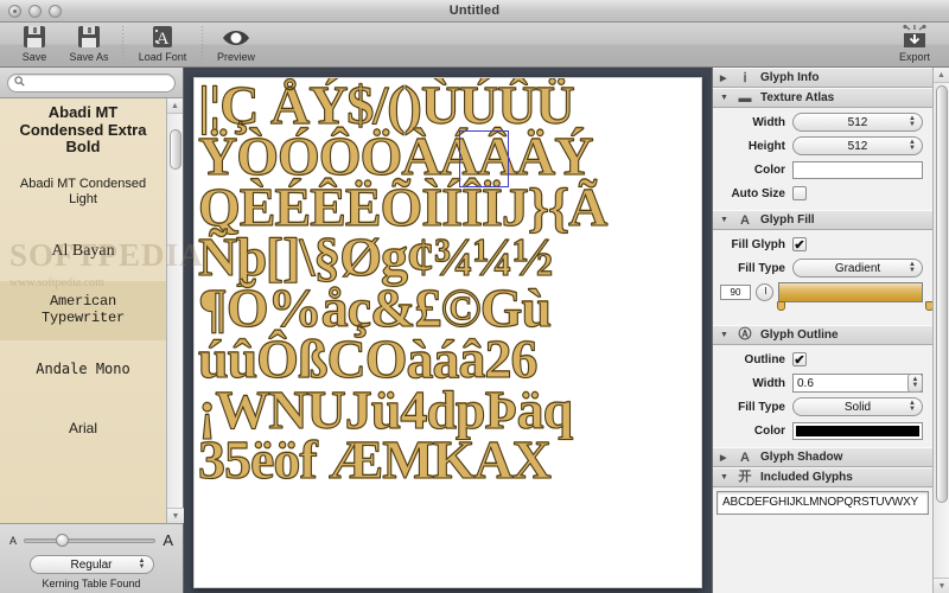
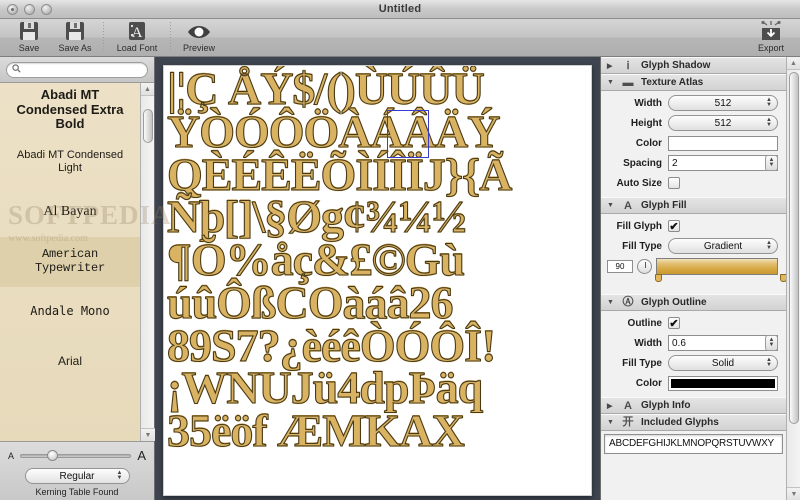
  Untitled
  Save
  Save As
  A
  Load Font
  Preview
  Export
  Abadi MT Condensed Extra Bold
  Abadi MT Condensed Light
  Al Bayan
  American Typewriter
  Andale Mono
  Arial
  A
  A
  Regular
  Kerning Table Found
  |¦Ç ÅÝ$/()ÙÚÛÜ
  ŸÒÓÔÖÀÁÂÄÝ
  QÈÉÊËÕÌÍÎÏJ}{Ã
  Ñþ[]\§Øgȼ¾¼½
  ¶Ŏ%åç&£©Gù
  úûÔßCOàáâ26
+ 89S7?¿èéêÒÓÔÎ!
  ¡WNUJü4dpÞäq
  35ëöf ÆMKAX
  ℹ
- Glyph Info
+ Glyph Shadow
  ▬
  Texture Atlas
  Width
  512
  Height
  512
  Color
+ Spacing
+ 2
  Auto Size
  A
  Glyph Fill
  Fill Glyph
  ✔
  Fill Type
  Gradient
  90
  Ⓐ
  Glyph Outline
  Outline
  ✔
  Width
  0.6
  Fill Type
  Solid
  Color
  A
- Glyph Shadow
+ Glyph Info
  开
  Included Glyphs
  ABCDEFGHIJKLMNOPQRSTUVWXY
  SOFTPEDIA
  www.softpedia.com
